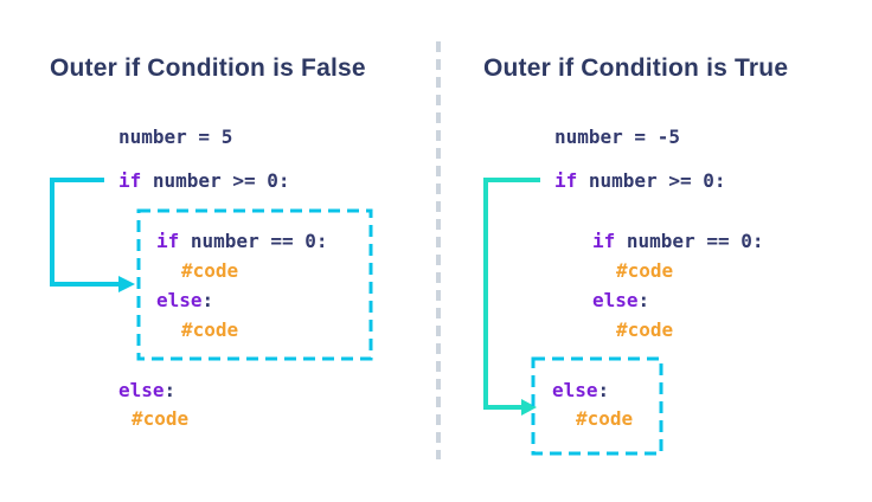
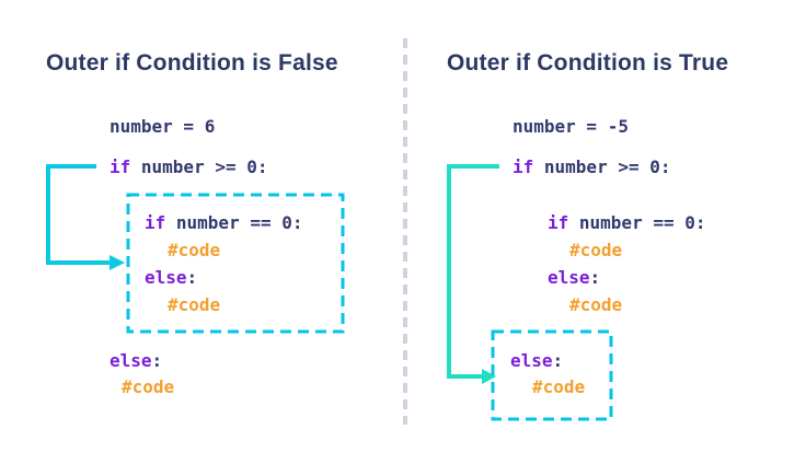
  Outer if Condition is False
- number = 5
+ number = 6
  if number >= 0:
  if number == 0:
  #code
  else:
  #code
  else:
  #code
  Outer if Condition is True
  number = -5
  if number >= 0:
  if number == 0:
  #code
  else:
  #code
  else:
  #code
